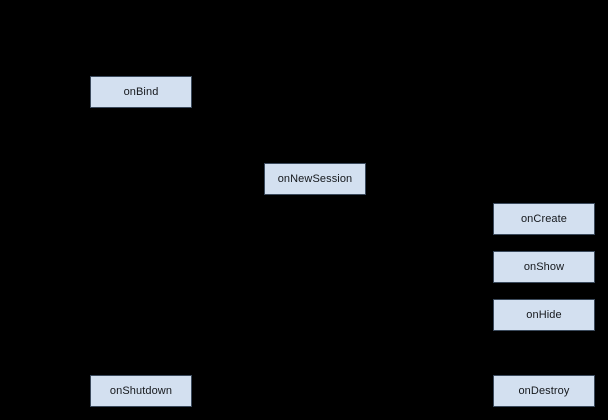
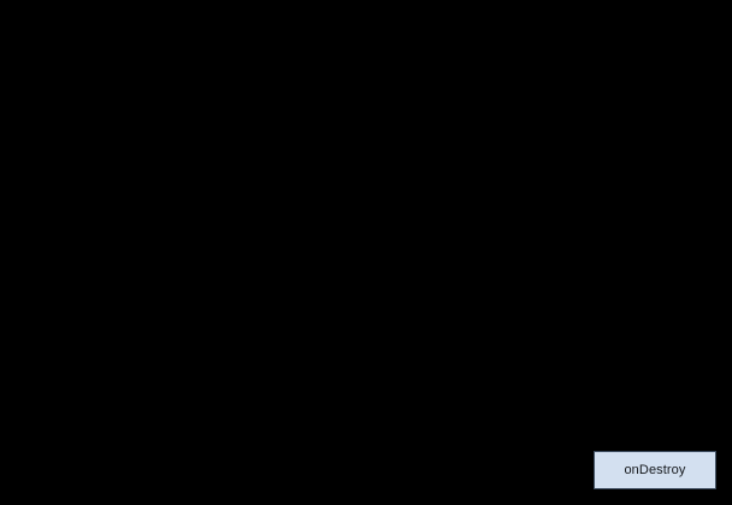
- onBind
- onNewSession
- onCreate
- onShow
- onHide
- onShutdown
  onDestroy
